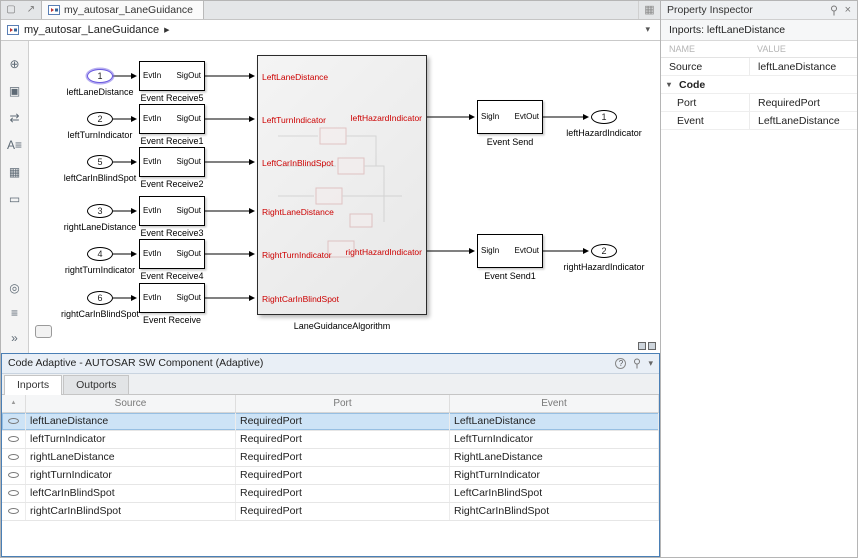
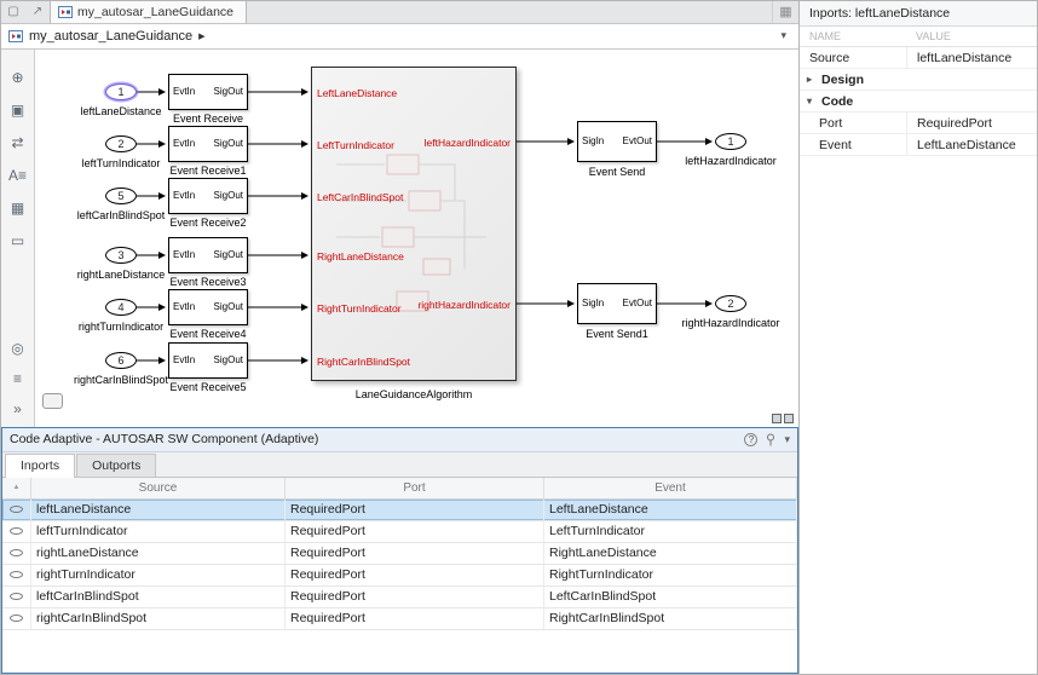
  ▢
  ↗
  my_autosar_LaneGuidance
  ▦
  my_autosar_LaneGuidance
  ▾
  ⊕
  ▣
  ⇄
  A≡
  ▦
  ▭
  ◎
  ≡
  »
  1
  2
  5
  3
  4
  6
  leftLaneDistance
  leftTurnIndicator
  leftCarInBlindSpot
  rightLaneDistance
  rightTurnIndicator
  rightCarInBlindSpot
  EvtIn
  SigOut
  EvtIn
  SigOut
  EvtIn
  SigOut
  EvtIn
  SigOut
  EvtIn
  SigOut
  EvtIn
  SigOut
- Event Receive5
+ Event Receive
  Event Receive1
  Event Receive2
  Event Receive3
  Event Receive4
- Event Receive
+ Event Receive5
  LeftLaneDistance
  LeftTurnIndicator
  LeftCarInBlindSpot
  RightLaneDistance
  RightTurnIndicator
  RightCarInBlindSpot
  leftHazardIndicator
  rightHazardIndicator
  LaneGuidanceAlgorithm
  SigIn
  EvtOut
  SigIn
  EvtOut
  Event Send
  Event Send1
  1
  2
  leftHazardIndicator
  rightHazardIndicator
  Code Adaptive - AUTOSAR SW Component (Adaptive)
  ?
  ▾
  Inports
  Outports
  Source
  Port
  Event
  leftLaneDistance
  RequiredPort
  LeftLaneDistance
  leftTurnIndicator
  RequiredPort
  LeftTurnIndicator
  rightLaneDistance
  RequiredPort
  RightLaneDistance
  rightTurnIndicator
  RequiredPort
  RightTurnIndicator
  leftCarInBlindSpot
  RequiredPort
  LeftCarInBlindSpot
  rightCarInBlindSpot
  RequiredPort
  RightCarInBlindSpot
- Property Inspector
- ×
  Inports: leftLaneDistance
  NAME
  VALUE
  Source
  leftLaneDistance
+ ▸
+ Design
  ▾
  Code
  Port
  RequiredPort
  Event
  LeftLaneDistance
